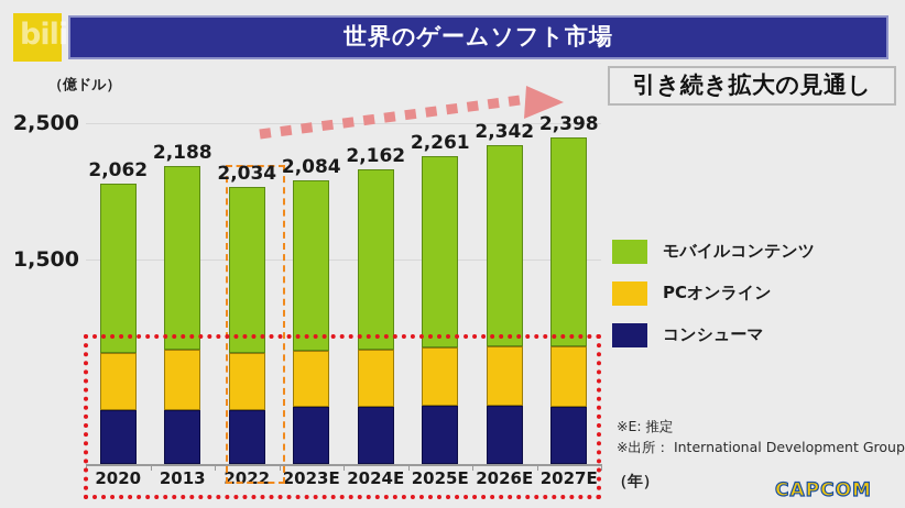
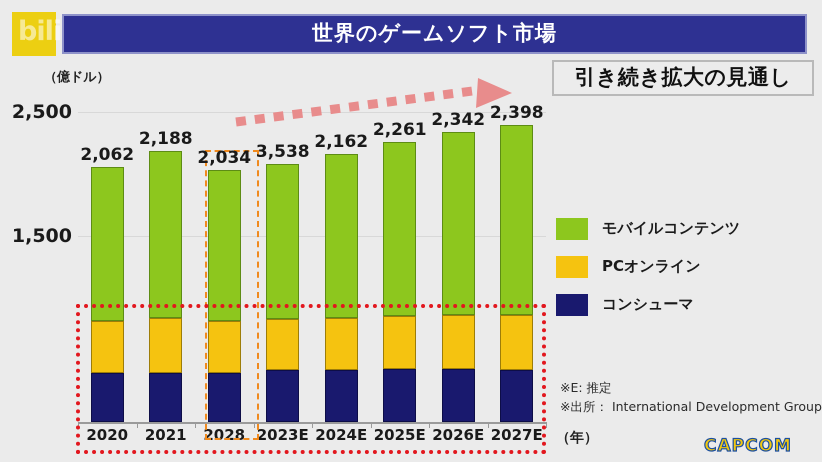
  世界のゲームソフト市場
  引き続き拡大の見通し
  （億ドル）
  2,500
  1,500
  2020
- 2013
+ 2021
- 2022
+ 2028
  2023E
  2024E
  2025E
  2026E
  2027E
  （年）
  モバイルコンテンツ
  PCオンライン
  コンシューマ
  ※E: 推定
  ※出所： International Development Group
  CAPCOM
  2,062
  2,188
  2,034
- 2,084
+ 3,538
  2,162
  2,261
  2,342
  2,398
